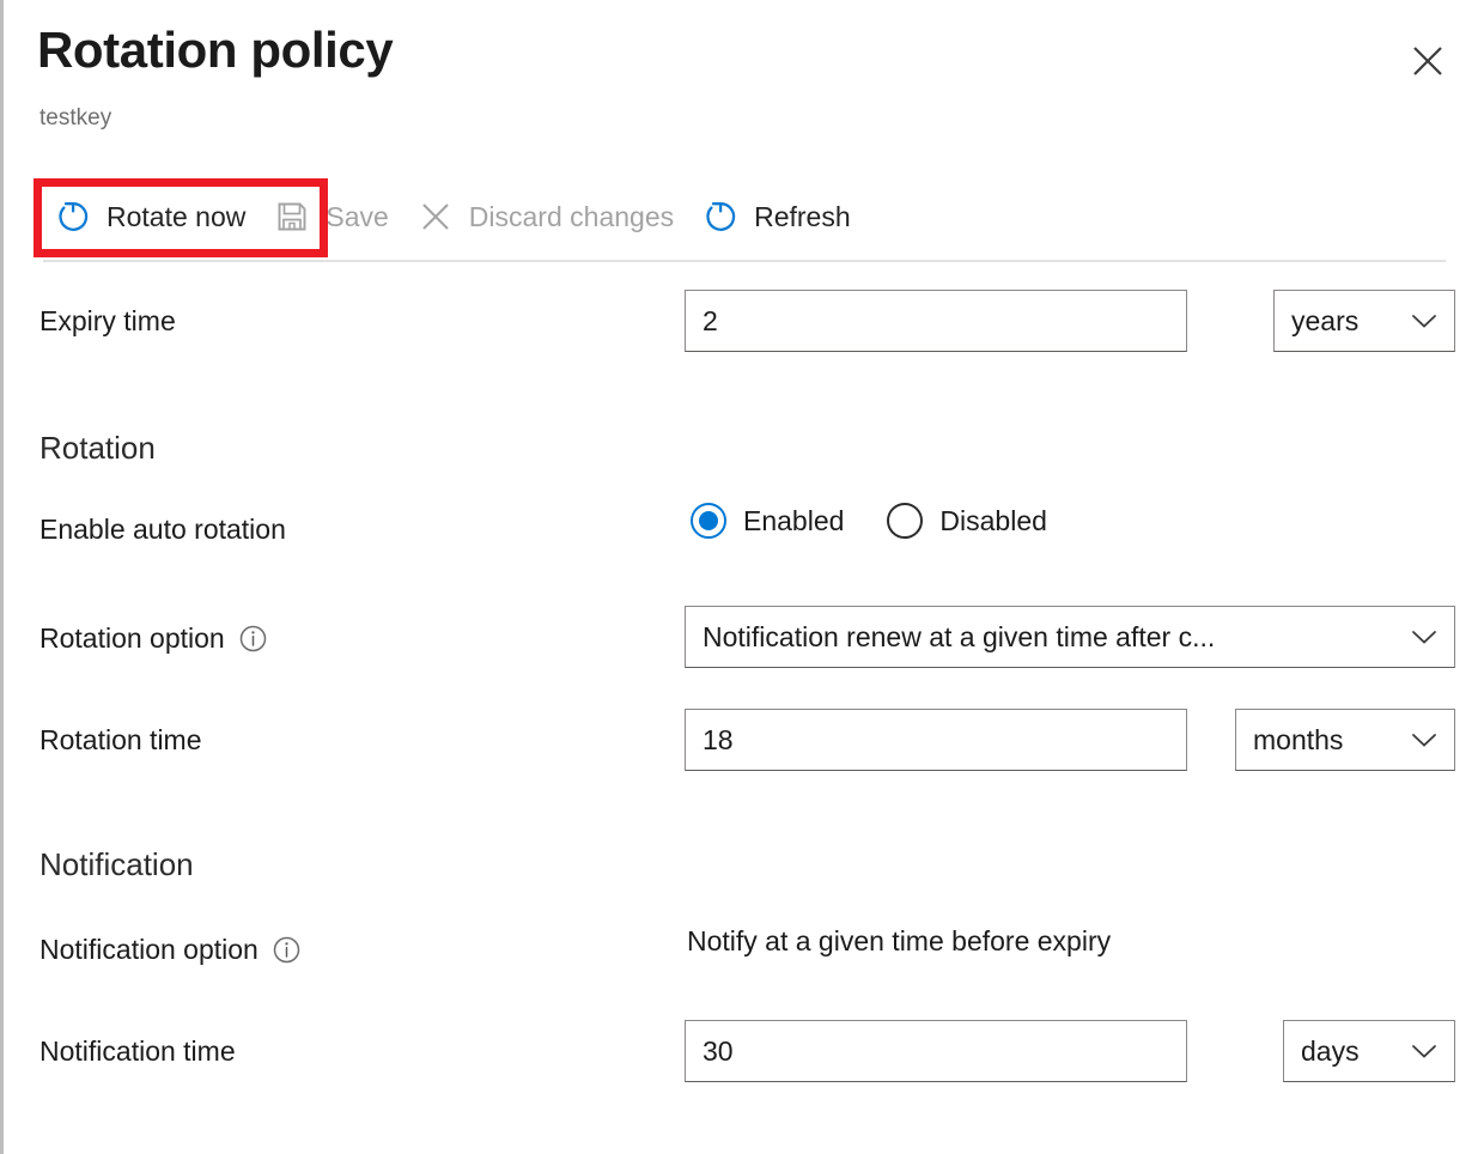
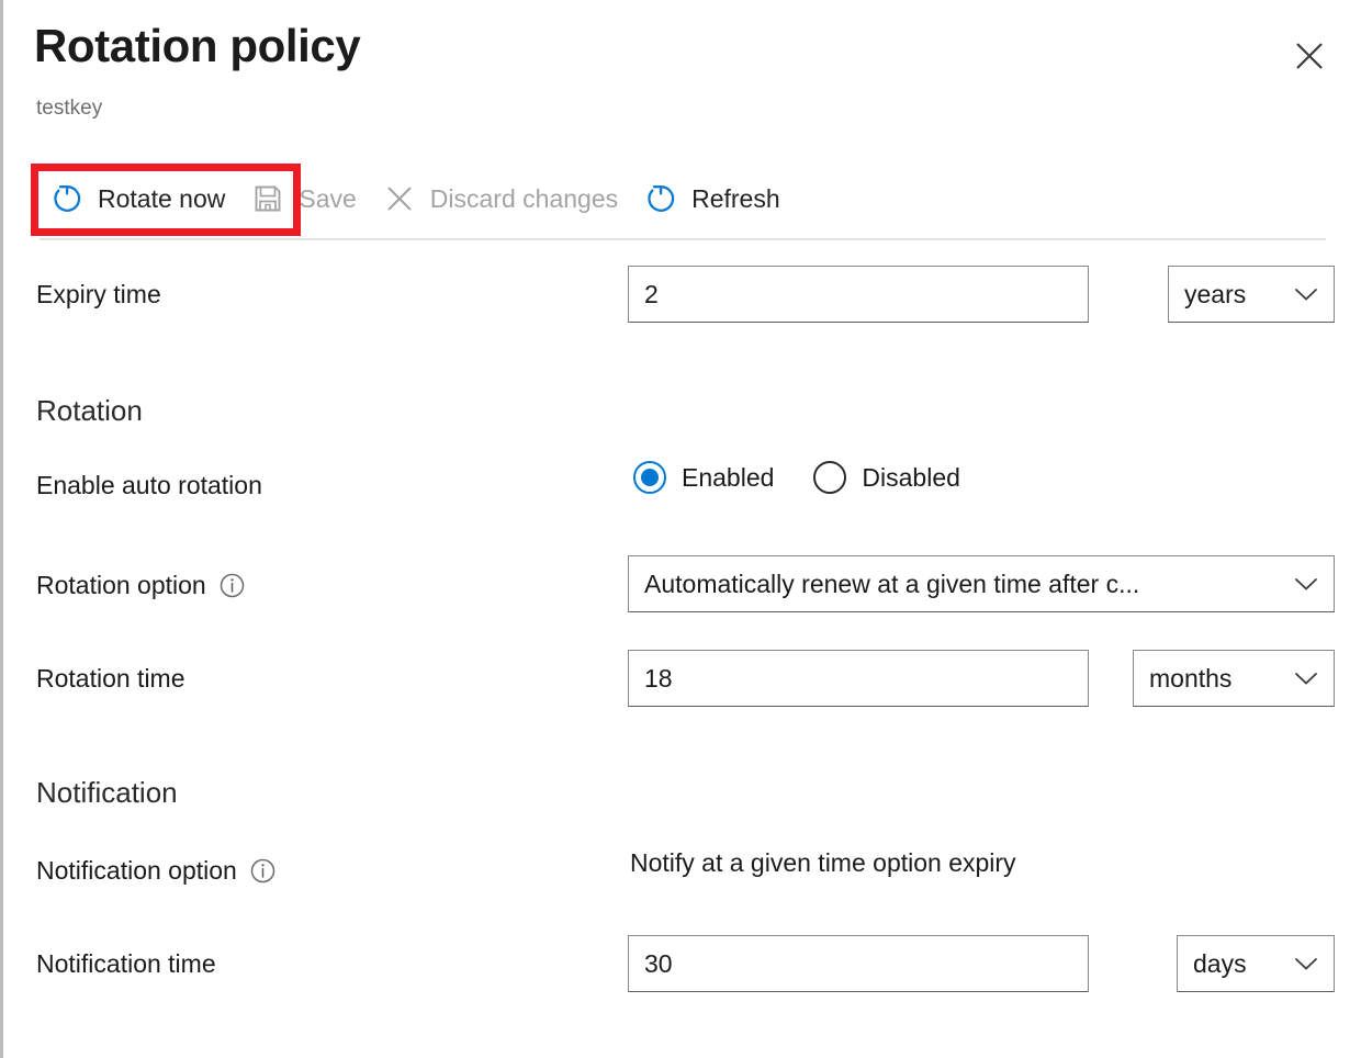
  Rotation policy
  testkey
  Rotate now
  Save
  Discard changes
  Refresh
  Expiry time
  2
  years
  Rotation
  Enable auto rotation
  Enabled
  Disabled
  Rotation option
- Notification renew at a given time after c...
+ Automatically renew at a given time after c...
  Rotation time
  18
  months
  Notification
  Notification option
- Notify at a given time before expiry
+ Notify at a given time option expiry
  Notification time
  30
  days
